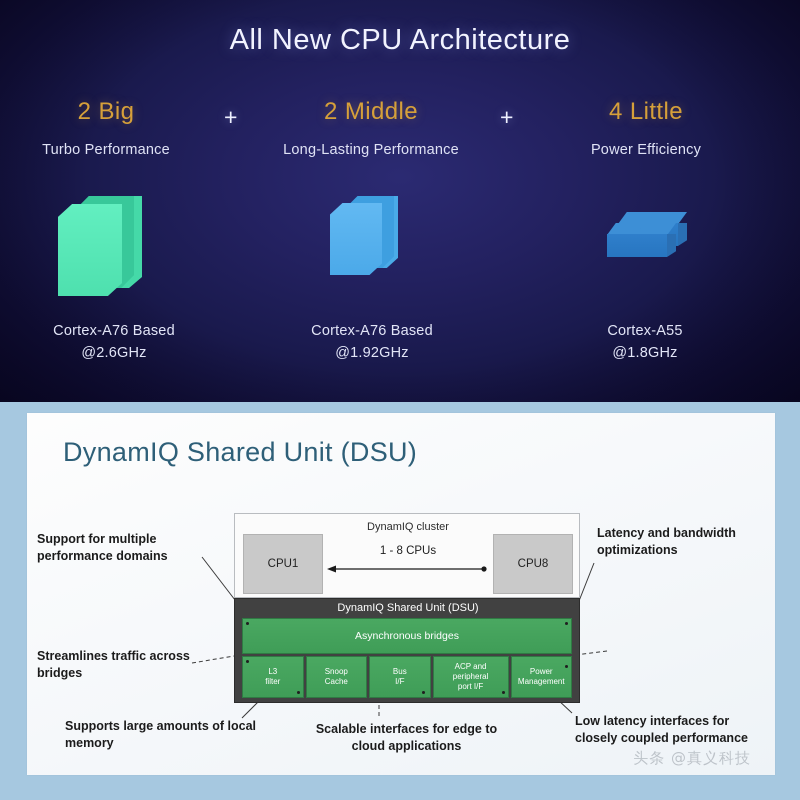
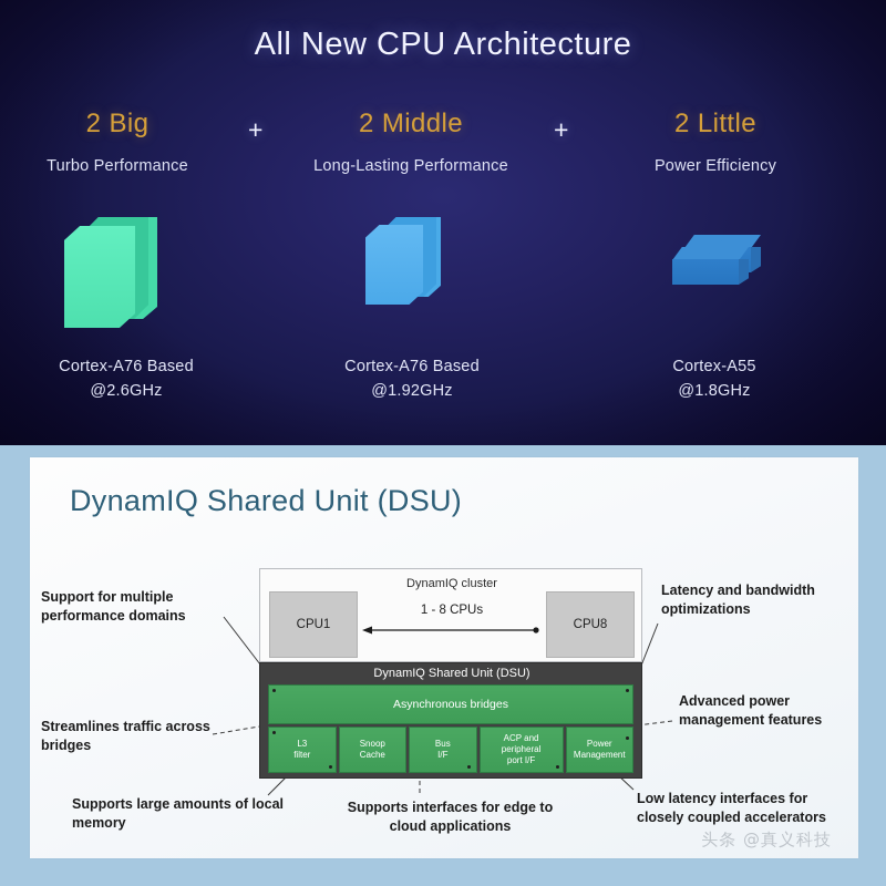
  All New CPU Architecture
  2 Big
  Turbo Performance
  +
  2 Middle
  Long-Lasting Performance
  +
- 4 Little
+ 2 Little
  Power Efficiency
  Cortex-A76 Based
  @2.6GHz
  Cortex-A76 Based
  @1.92GHz
  Cortex-A55
  @1.8GHz
  DynamIQ Shared Unit (DSU)
  DynamIQ cluster
  CPU1
  CPU8
  1 - 8 CPUs
  DynamIQ Shared Unit (DSU)
  Asynchronous bridges
  L3
  filter
  Snoop
  Cache
  Bus
  I/F
  ACP and
  peripheral
  port I/F
  Power
  Management
  Support for multiple performance domains
  Streamlines traffic across bridges
  Supports large amounts of local memory
- Scalable interfaces for edge to cloud applications
+ Supports interfaces for edge to cloud applications
  Latency and bandwidth optimizations
+ Advanced power management features
- Low latency interfaces for closely coupled performance
+ Low latency interfaces for closely coupled accelerators
  头条 @真义科技
